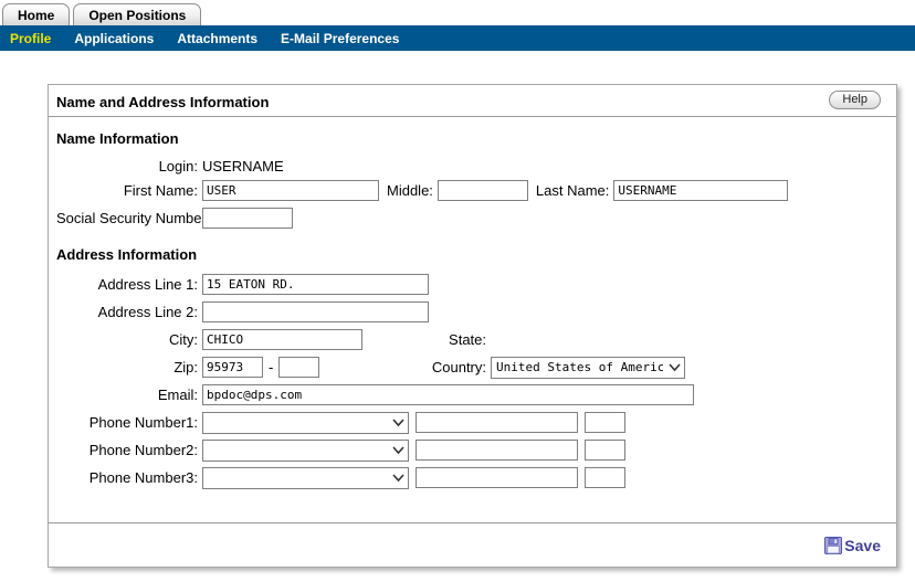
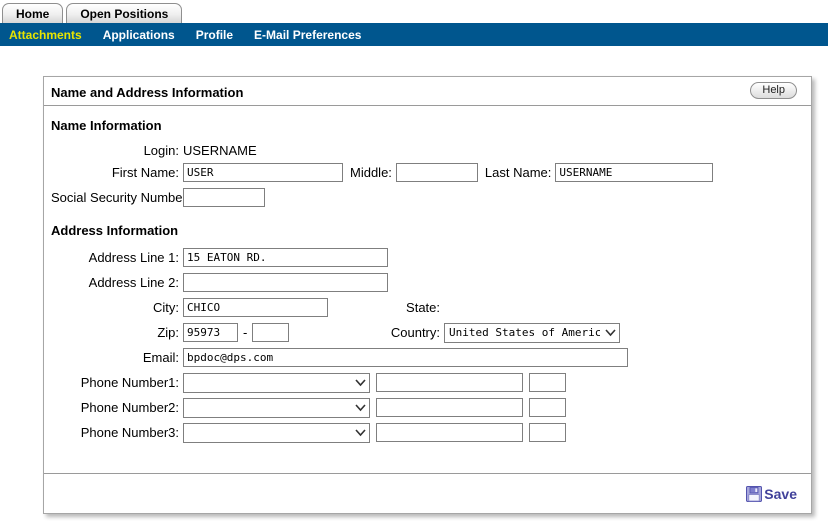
  Home
  Open Positions
- Profile
+ Attachments
  Applications
- Attachments
+ Profile
  E-Mail Preferences
  Name and Address Information
  Help
  Name Information
  Login:
  USERNAME
  First Name:
  USER
  Middle:
  Last Name:
  USERNAME
  Social Security Numbe
  Address Information
  Address Line 1:
  15 EATON RD.
  Address Line 2:
  City:
  CHICO
  State:
  Zip:
  95973
  -
  Country:
  United States of Americ
  Email:
  bpdoc@dps.com
  Phone Number1:
  Phone Number2:
  Phone Number3:
  Save
